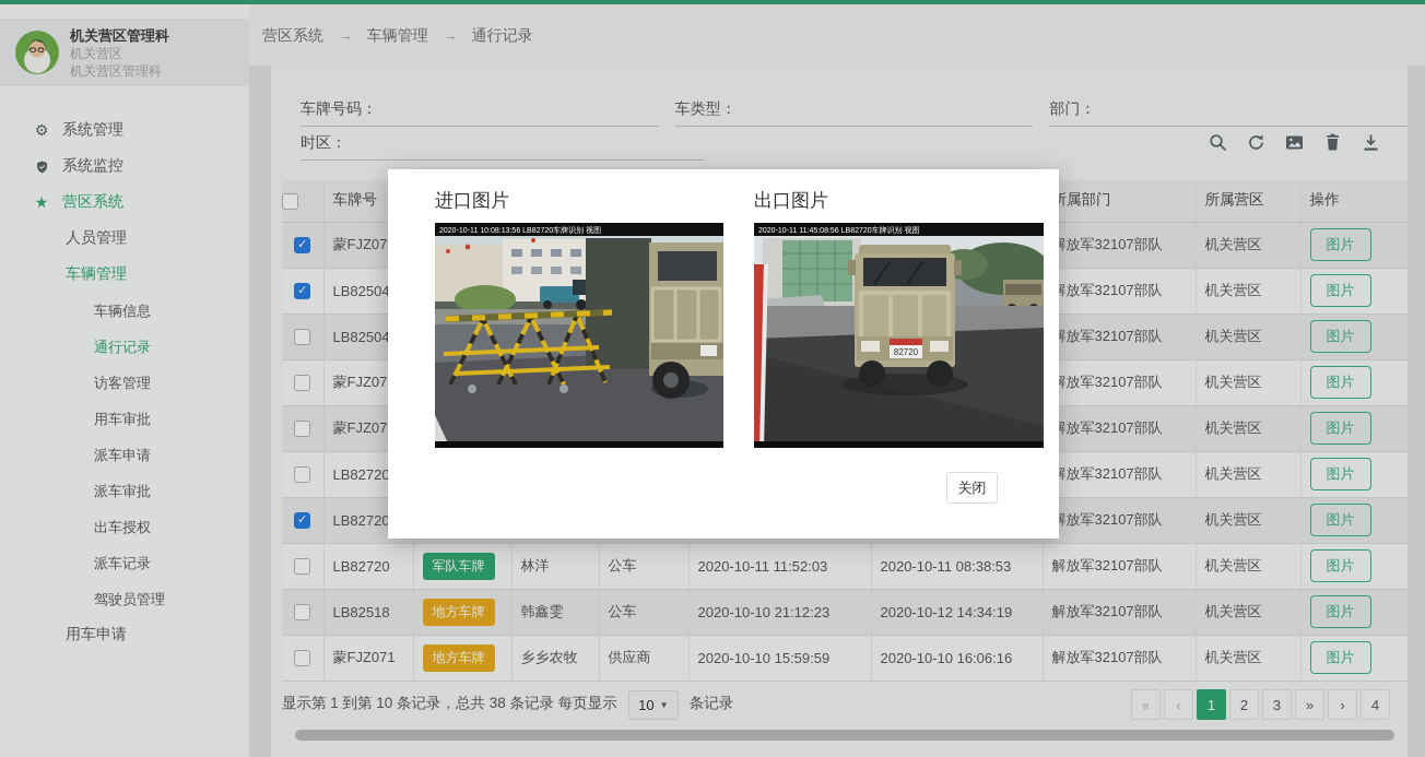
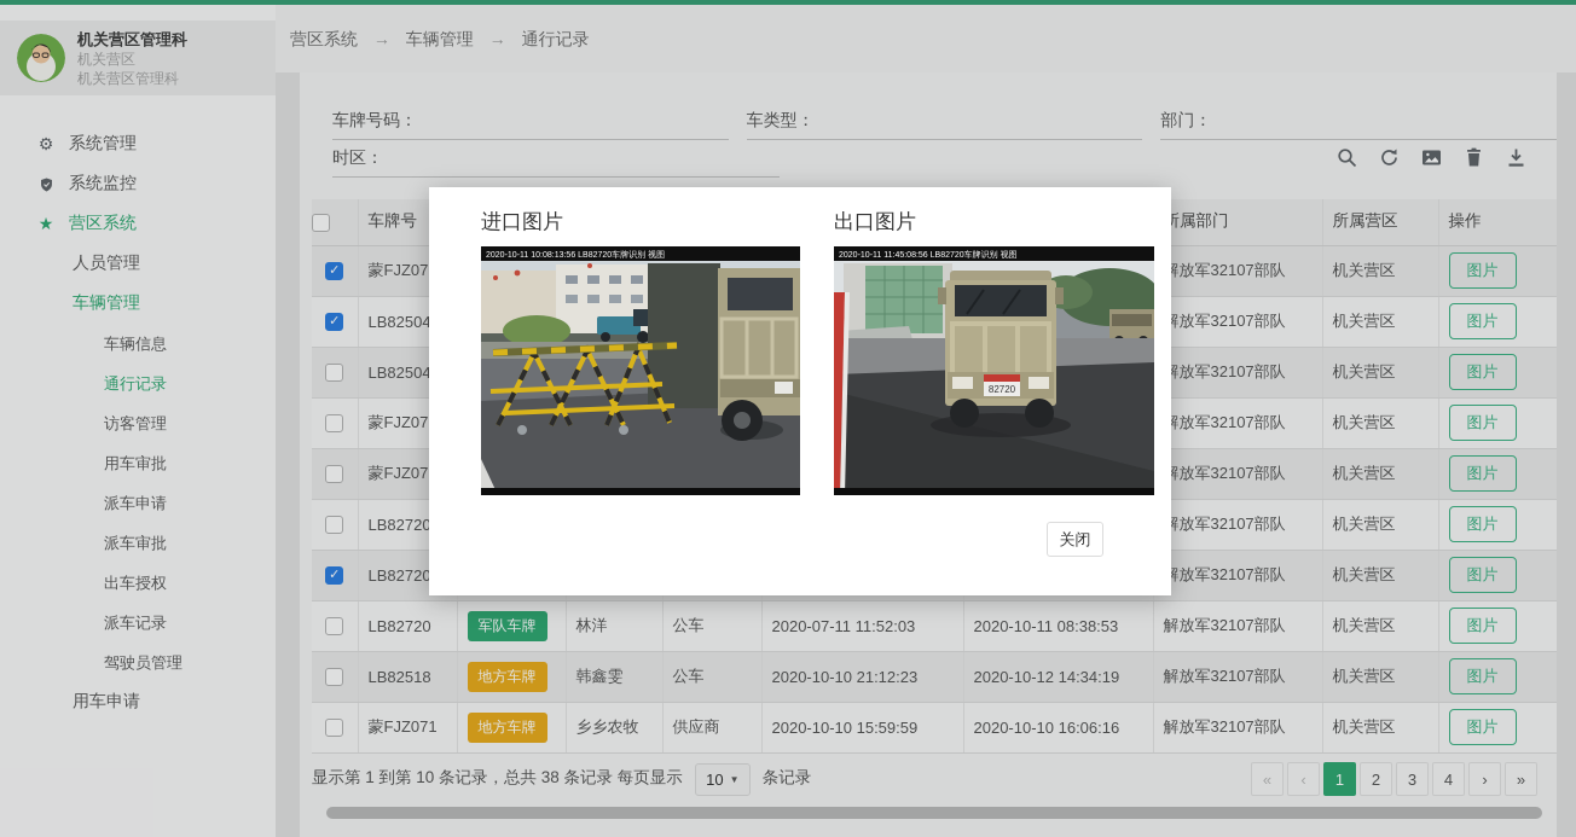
  机关营区管理科
  机关营区
  机关营区管理科
  ⚙
  系统管理
  系统监控
  ★
  营区系统
  人员管理
  车辆管理
  车辆信息
  通行记录
  访客管理
  用车审批
  派车申请
  派车审批
  出车授权
  派车记录
  驾驶员管理
  用车申请
  营区系统 → 车辆管理 → 通行记录
  车牌号码：
  车类型：
  部门：
  时区：
  	车牌号						所属部门	所属营区	操作
  ✓	蒙FJZ07						解放军32107部队	机关营区	图片
  ✓	LB82504						解放军32107部队	机关营区	图片
  	LB82504						解放军32107部队	机关营区	图片
  	蒙FJZ07						解放军32107部队	机关营区	图片
  	蒙FJZ07						解放军32107部队	机关营区	图片
  	LB82720						解放军32107部队	机关营区	图片
  ✓	LB82720						解放军32107部队	机关营区	图片
- 	LB82720	军队车牌	林洋	公车	2020-10-11 11:52:03	2020-10-11 08:38:53	解放军32107部队	机关营区	图片
+ 	LB82720	军队车牌	林洋	公车	2020-07-11 11:52:03	2020-10-11 08:38:53	解放军32107部队	机关营区	图片
  	LB82518	地方车牌	韩鑫雯	公车	2020-10-10 21:12:23	2020-10-12 14:34:19	解放军32107部队	机关营区	图片
  	蒙FJZ071	地方车牌	乡乡农牧	供应商	2020-10-10 15:59:59	2020-10-10 16:06:16	解放军32107部队	机关营区	图片
  显示第 1 到第 10 条记录，总共 38 条记录 每页显示
  10
  ▼
  条记录
  «
  ‹
  1
  2
  3
- »
+ 4
  ›
- 4
+ »
  进口图片
  出口图片
  82720
  关闭
